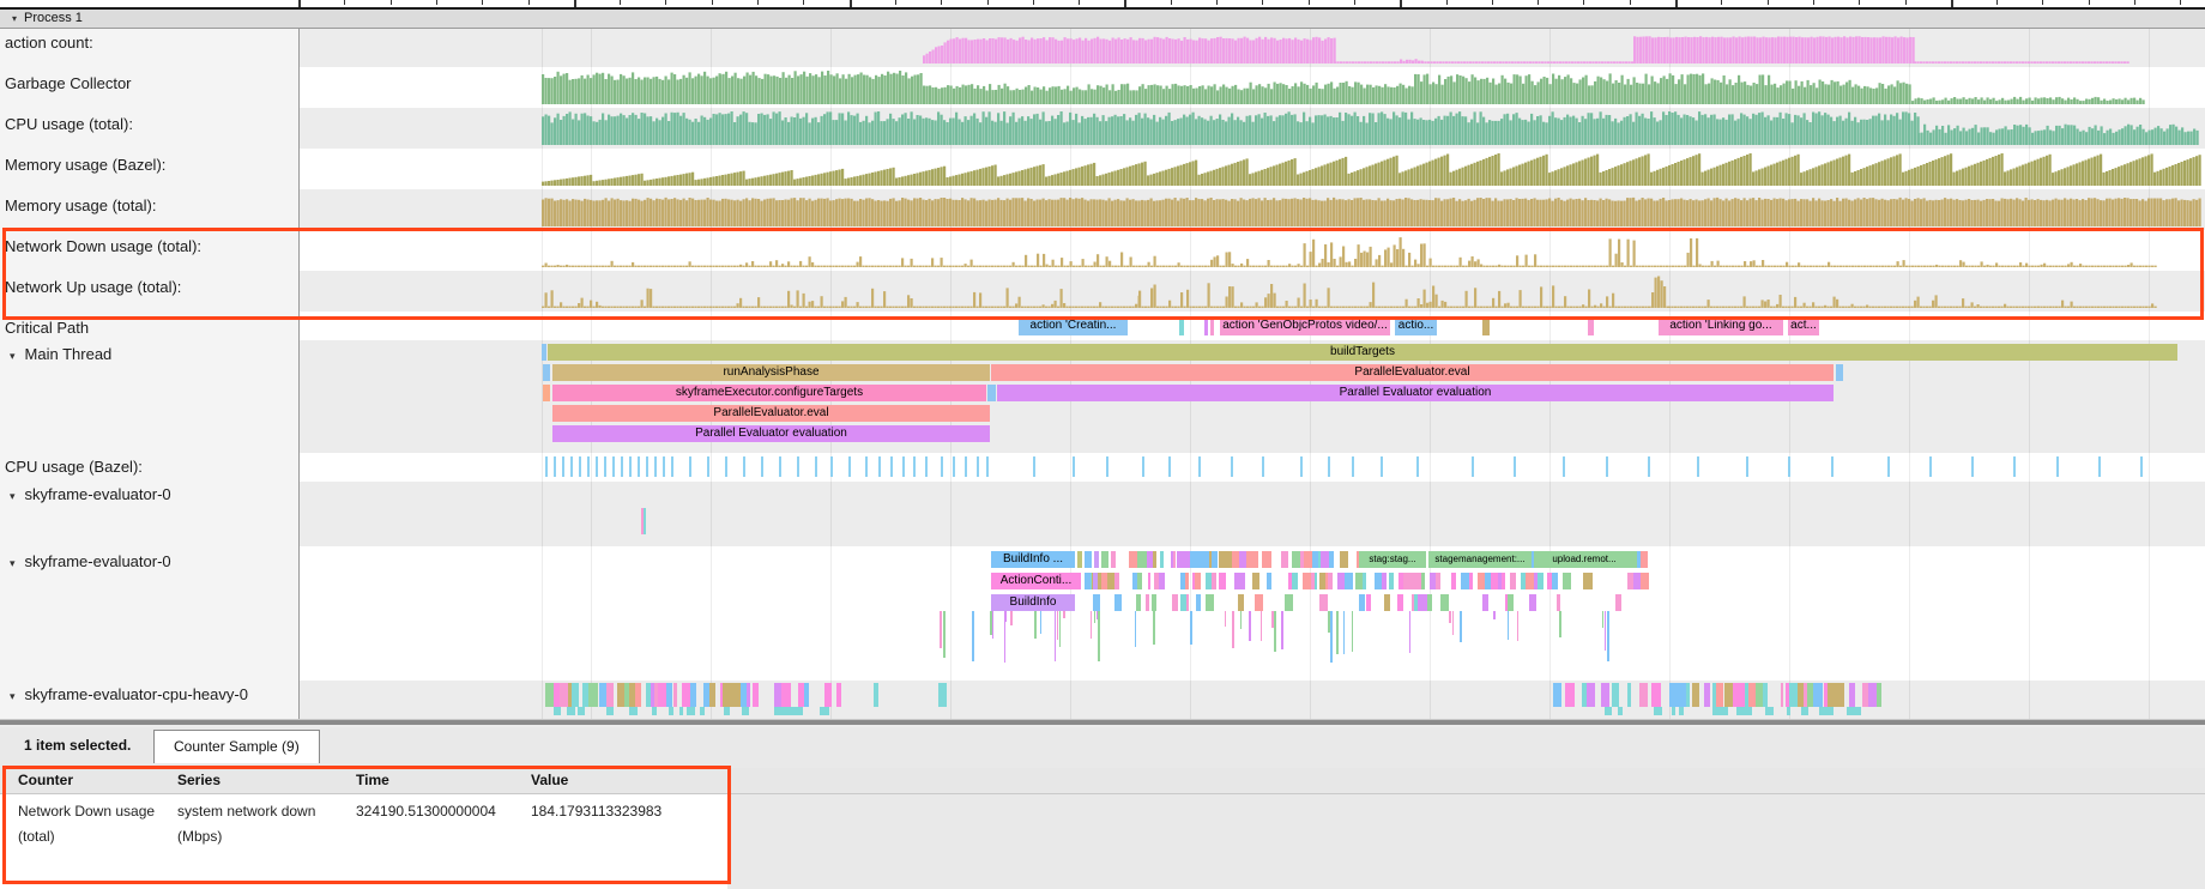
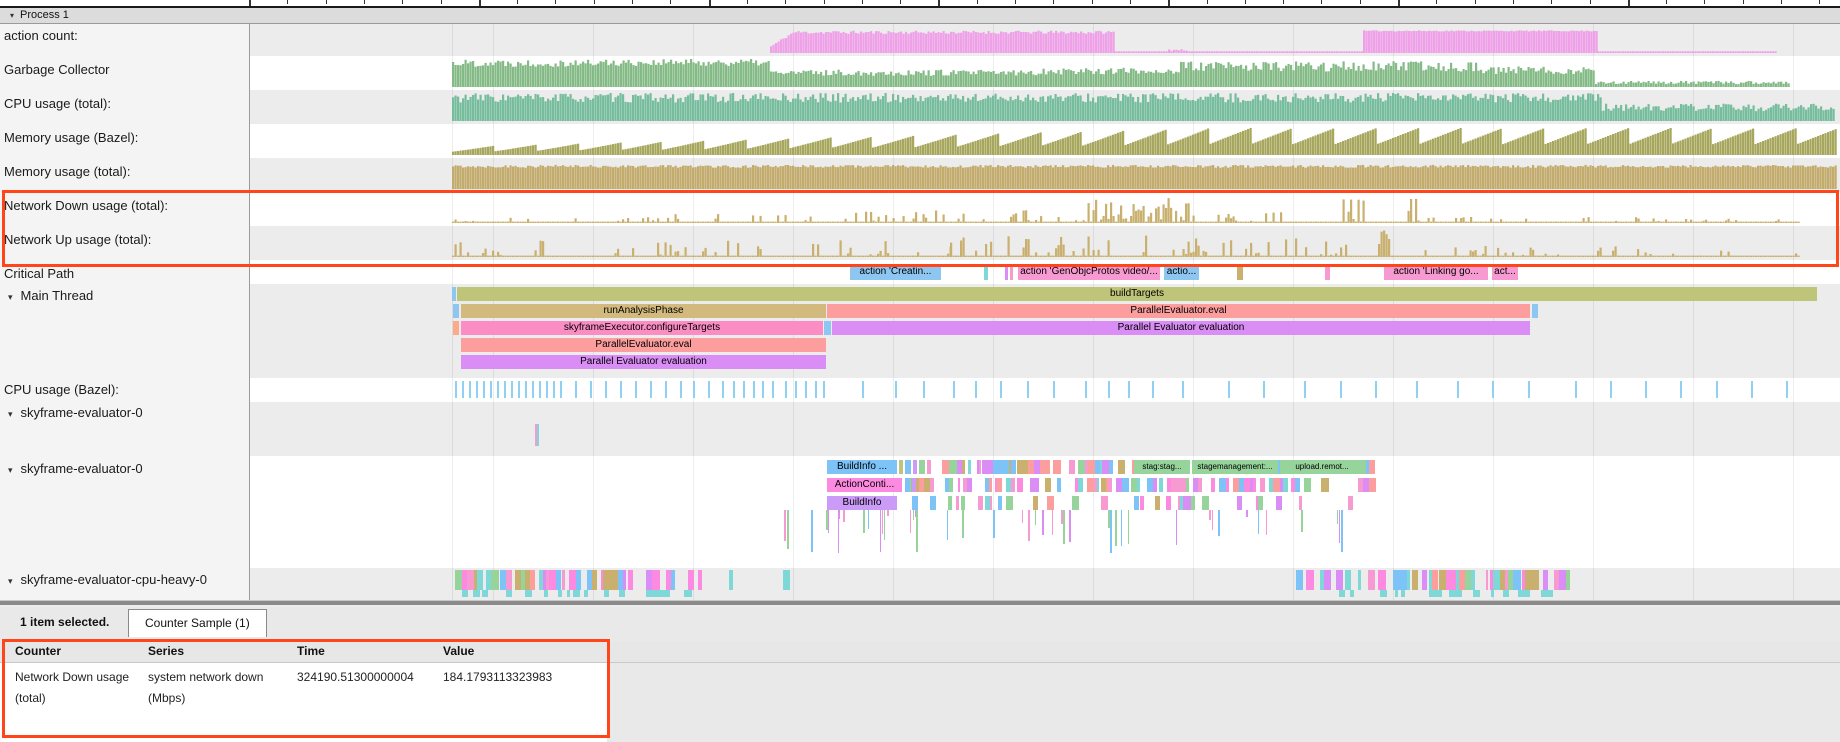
  ▾ Process 1
  action count:
  Garbage Collector
  CPU usage (total):
  Memory usage (Bazel):
  Memory usage (total):
  Network Down usage (total):
  Network Up usage (total):
  Critical Path
  ▾ Main Thread
  CPU usage (Bazel):
  ▾ skyframe-evaluator-0
  ▾ skyframe-evaluator-0
  ▾ skyframe-evaluator-cpu-heavy-0
  action 'Creatin...
  action 'GenObjcProtos video/...
  actio...
  action 'Linking go...
  act...
  buildTargets
  runAnalysisPhase
  ParallelEvaluator.eval
  skyframeExecutor.configureTargets
  Parallel Evaluator evaluation
  ParallelEvaluator.eval
  Parallel Evaluator evaluation
  BuildInfo ...
  ActionConti...
  BuildInfo
  stag:stag...
  stagemanagement:...
  upload.remot...
  1 item selected.
- Counter Sample (9)
+ Counter Sample (1)
  Counter
  Series
  Time
  Value
  Network Down usage
  (total)
  system network down
  (Mbps)
  324190.51300000004
  184.1793113323983
